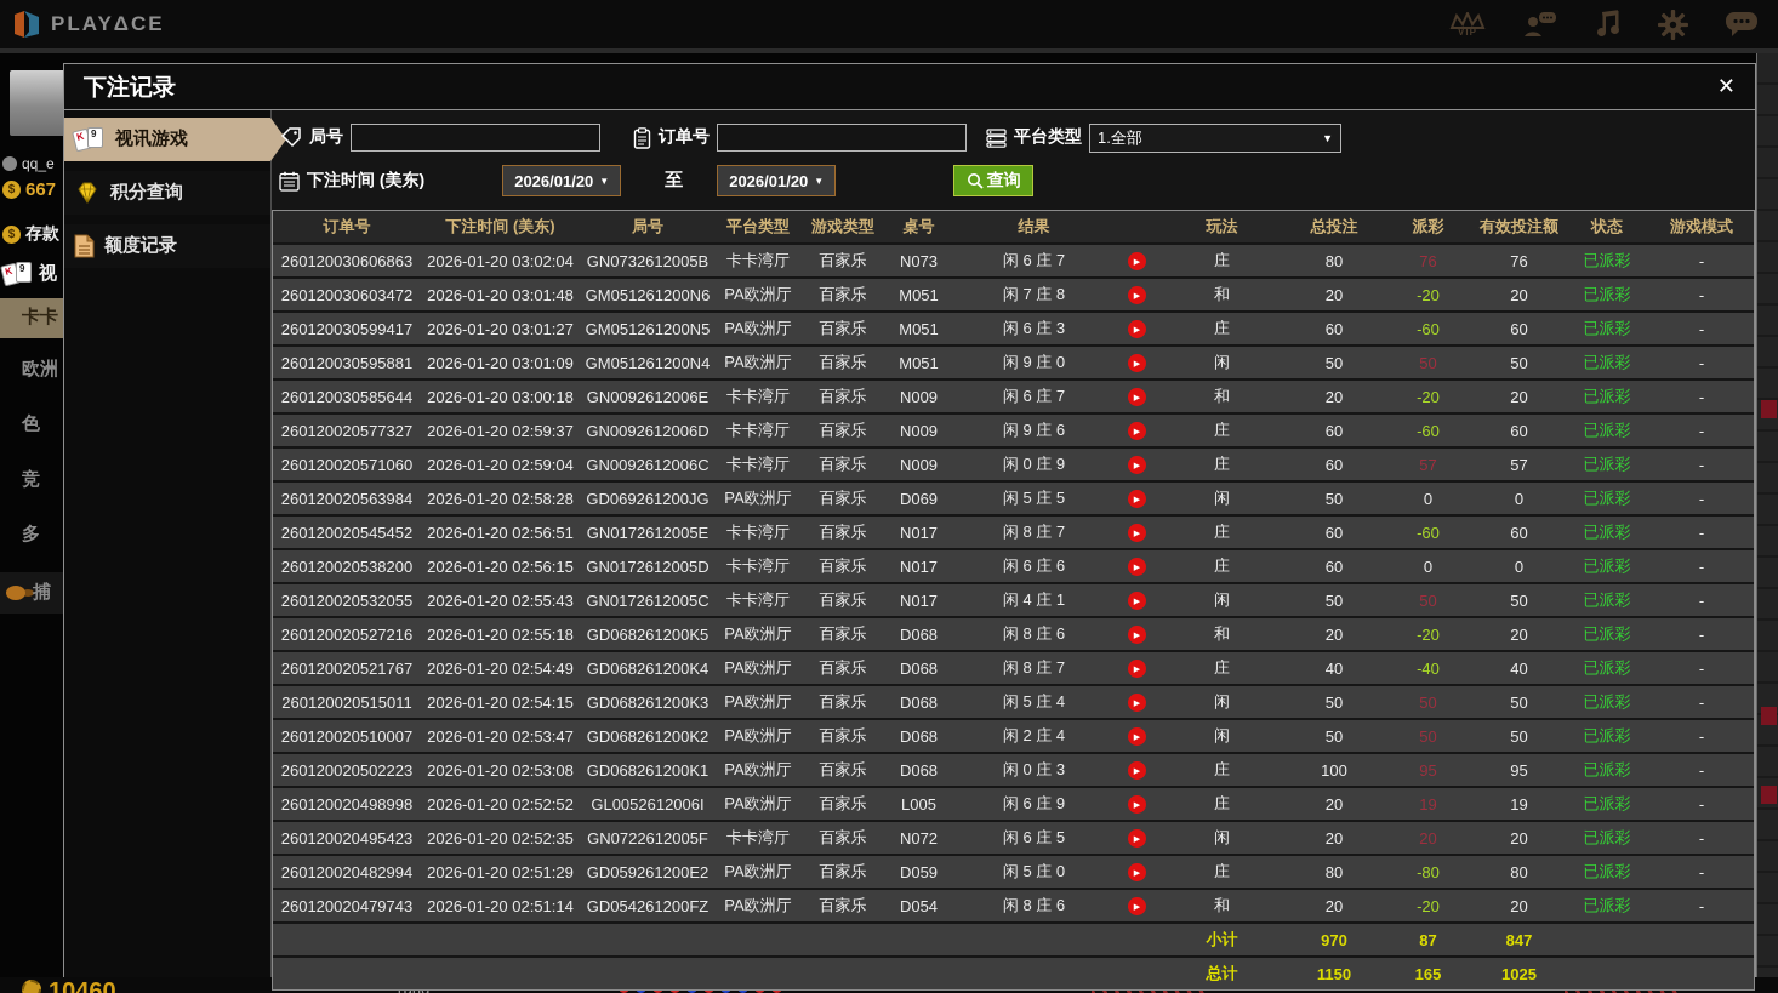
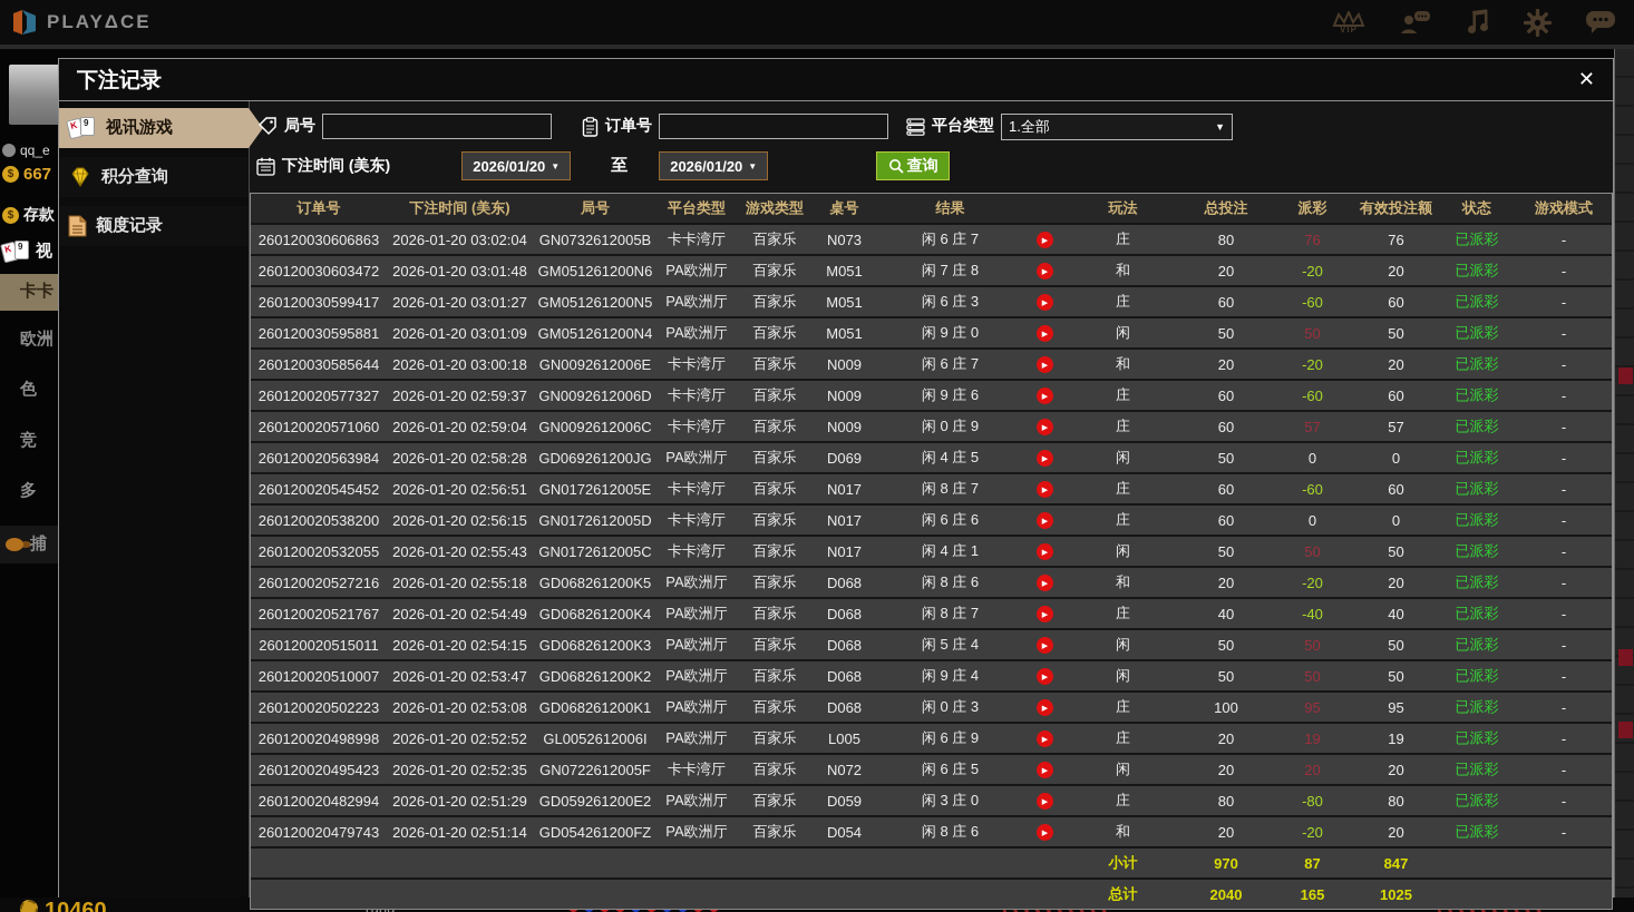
  PLAYΔCE
  VIP
  qq_e
  $
  667
  $
  存款
  9
  视
  卡卡
  欧洲
  色
  竞
  多
  捕
  10460
  下注记录
  ✕
  9
  视讯游戏
  积分查询
  额度记录
  局号
  订单号
  平台类型
  1.全部
  ▼
  下注时间 (美东)
  2026/01/20
  ▼
  至
  2026/01/20
  ▼
  查询
  订单号	下注时间 (美东)	局号	平台类型	游戏类型	桌号	结果		玩法	总投注	派彩	有效投注额	状态	游戏模式
  260120030606863	2026-01-20 03:02:04	GN0732612005B	卡卡湾厅	百家乐	N073	闲 6 庄 7		庄	80	76	76	已派彩	-
  260120030603472	2026-01-20 03:01:48	GM051261200N6	PA欧洲厅	百家乐	M051	闲 7 庄 8		和	20	-20	20	已派彩	-
  260120030599417	2026-01-20 03:01:27	GM051261200N5	PA欧洲厅	百家乐	M051	闲 6 庄 3		庄	60	-60	60	已派彩	-
  260120030595881	2026-01-20 03:01:09	GM051261200N4	PA欧洲厅	百家乐	M051	闲 9 庄 0		闲	50	50	50	已派彩	-
  260120030585644	2026-01-20 03:00:18	GN0092612006E	卡卡湾厅	百家乐	N009	闲 6 庄 7		和	20	-20	20	已派彩	-
  260120020577327	2026-01-20 02:59:37	GN0092612006D	卡卡湾厅	百家乐	N009	闲 9 庄 6		庄	60	-60	60	已派彩	-
  260120020571060	2026-01-20 02:59:04	GN0092612006C	卡卡湾厅	百家乐	N009	闲 0 庄 9		庄	60	57	57	已派彩	-
- 260120020563984	2026-01-20 02:58:28	GD069261200JG	PA欧洲厅	百家乐	D069	闲 5 庄 5		闲	50	0	0	已派彩	-
+ 260120020563984	2026-01-20 02:58:28	GD069261200JG	PA欧洲厅	百家乐	D069	闲 4 庄 5		闲	50	0	0	已派彩	-
  260120020545452	2026-01-20 02:56:51	GN0172612005E	卡卡湾厅	百家乐	N017	闲 8 庄 7		庄	60	-60	60	已派彩	-
  260120020538200	2026-01-20 02:56:15	GN0172612005D	卡卡湾厅	百家乐	N017	闲 6 庄 6		庄	60	0	0	已派彩	-
  260120020532055	2026-01-20 02:55:43	GN0172612005C	卡卡湾厅	百家乐	N017	闲 4 庄 1		闲	50	50	50	已派彩	-
  260120020527216	2026-01-20 02:55:18	GD068261200K5	PA欧洲厅	百家乐	D068	闲 8 庄 6		和	20	-20	20	已派彩	-
  260120020521767	2026-01-20 02:54:49	GD068261200K4	PA欧洲厅	百家乐	D068	闲 8 庄 7		庄	40	-40	40	已派彩	-
  260120020515011	2026-01-20 02:54:15	GD068261200K3	PA欧洲厅	百家乐	D068	闲 5 庄 4		闲	50	50	50	已派彩	-
- 260120020510007	2026-01-20 02:53:47	GD068261200K2	PA欧洲厅	百家乐	D068	闲 2 庄 4		闲	50	50	50	已派彩	-
+ 260120020510007	2026-01-20 02:53:47	GD068261200K2	PA欧洲厅	百家乐	D068	闲 9 庄 4		闲	50	50	50	已派彩	-
  260120020502223	2026-01-20 02:53:08	GD068261200K1	PA欧洲厅	百家乐	D068	闲 0 庄 3		庄	100	95	95	已派彩	-
  260120020498998	2026-01-20 02:52:52	GL0052612006I	PA欧洲厅	百家乐	L005	闲 6 庄 9		庄	20	19	19	已派彩	-
  260120020495423	2026-01-20 02:52:35	GN0722612005F	卡卡湾厅	百家乐	N072	闲 6 庄 5		闲	20	20	20	已派彩	-
- 260120020482994	2026-01-20 02:51:29	GD059261200E2	PA欧洲厅	百家乐	D059	闲 5 庄 0		庄	80	-80	80	已派彩	-
+ 260120020482994	2026-01-20 02:51:29	GD059261200E2	PA欧洲厅	百家乐	D059	闲 3 庄 0		庄	80	-80	80	已派彩	-
  260120020479743	2026-01-20 02:51:14	GD054261200FZ	PA欧洲厅	百家乐	D054	闲 8 庄 6		和	20	-20	20	已派彩	-
  	小计	970	87	847
- 	总计	1150	165	1025
+ 	总计	2040	165	1025
